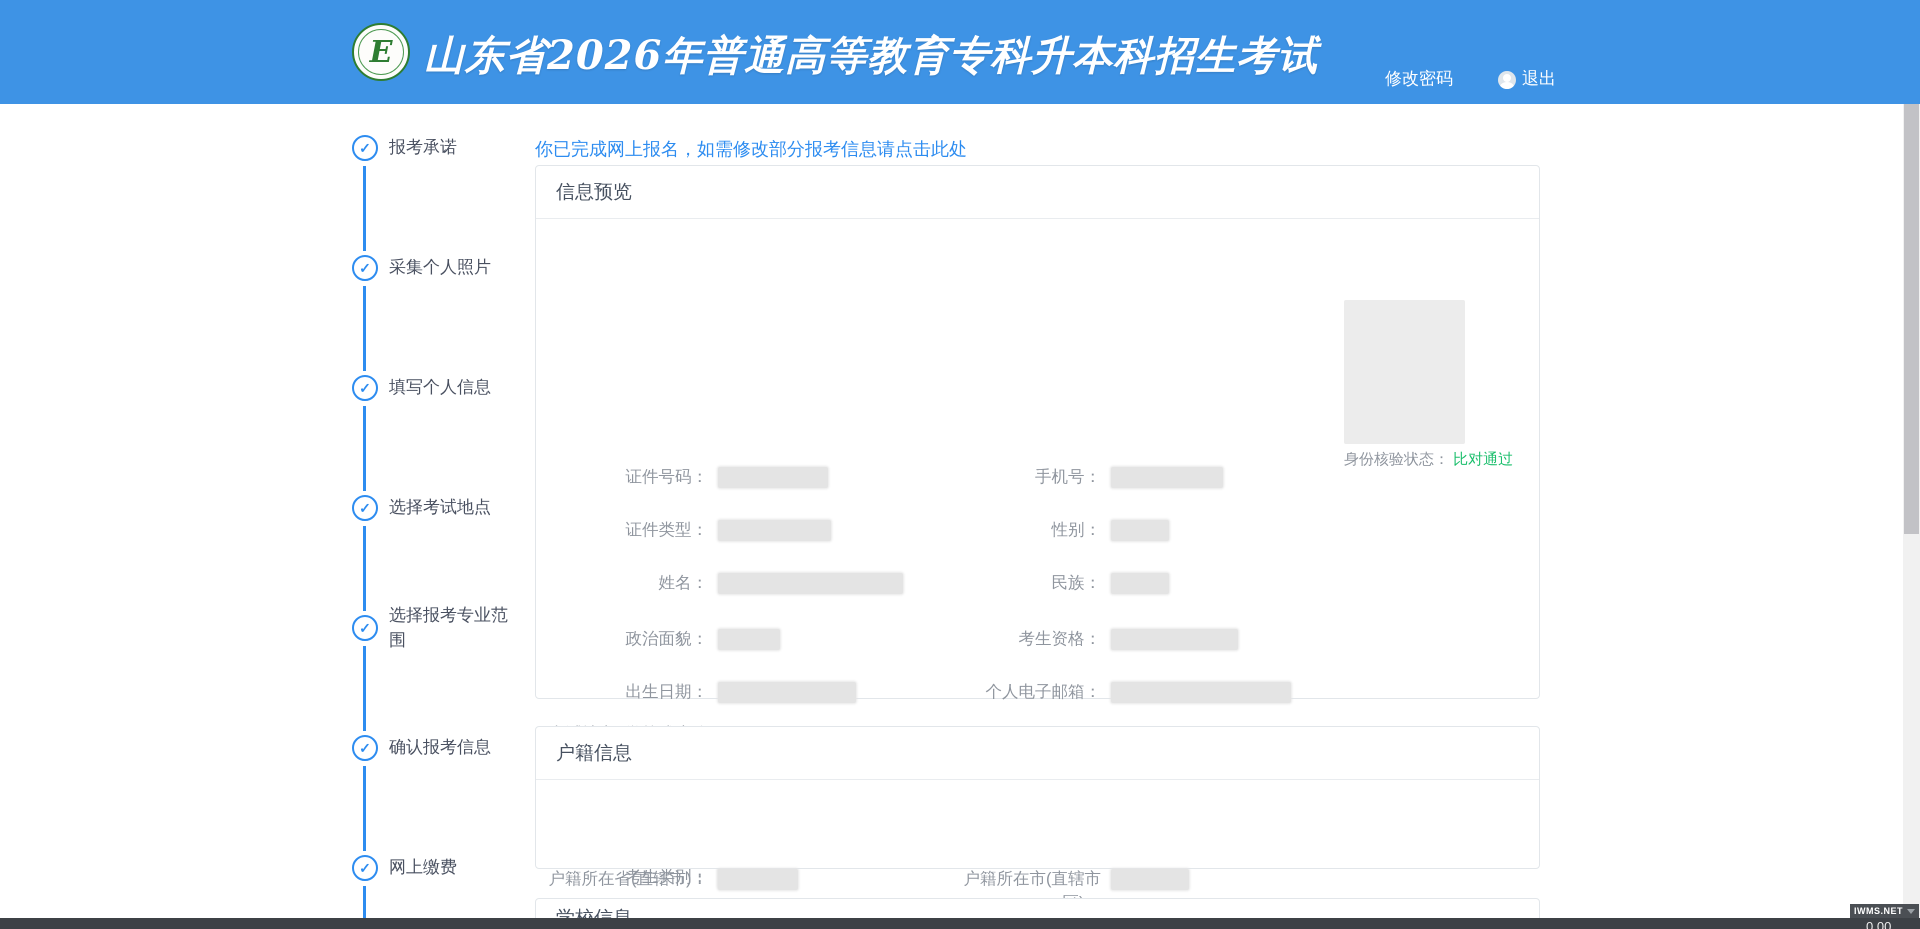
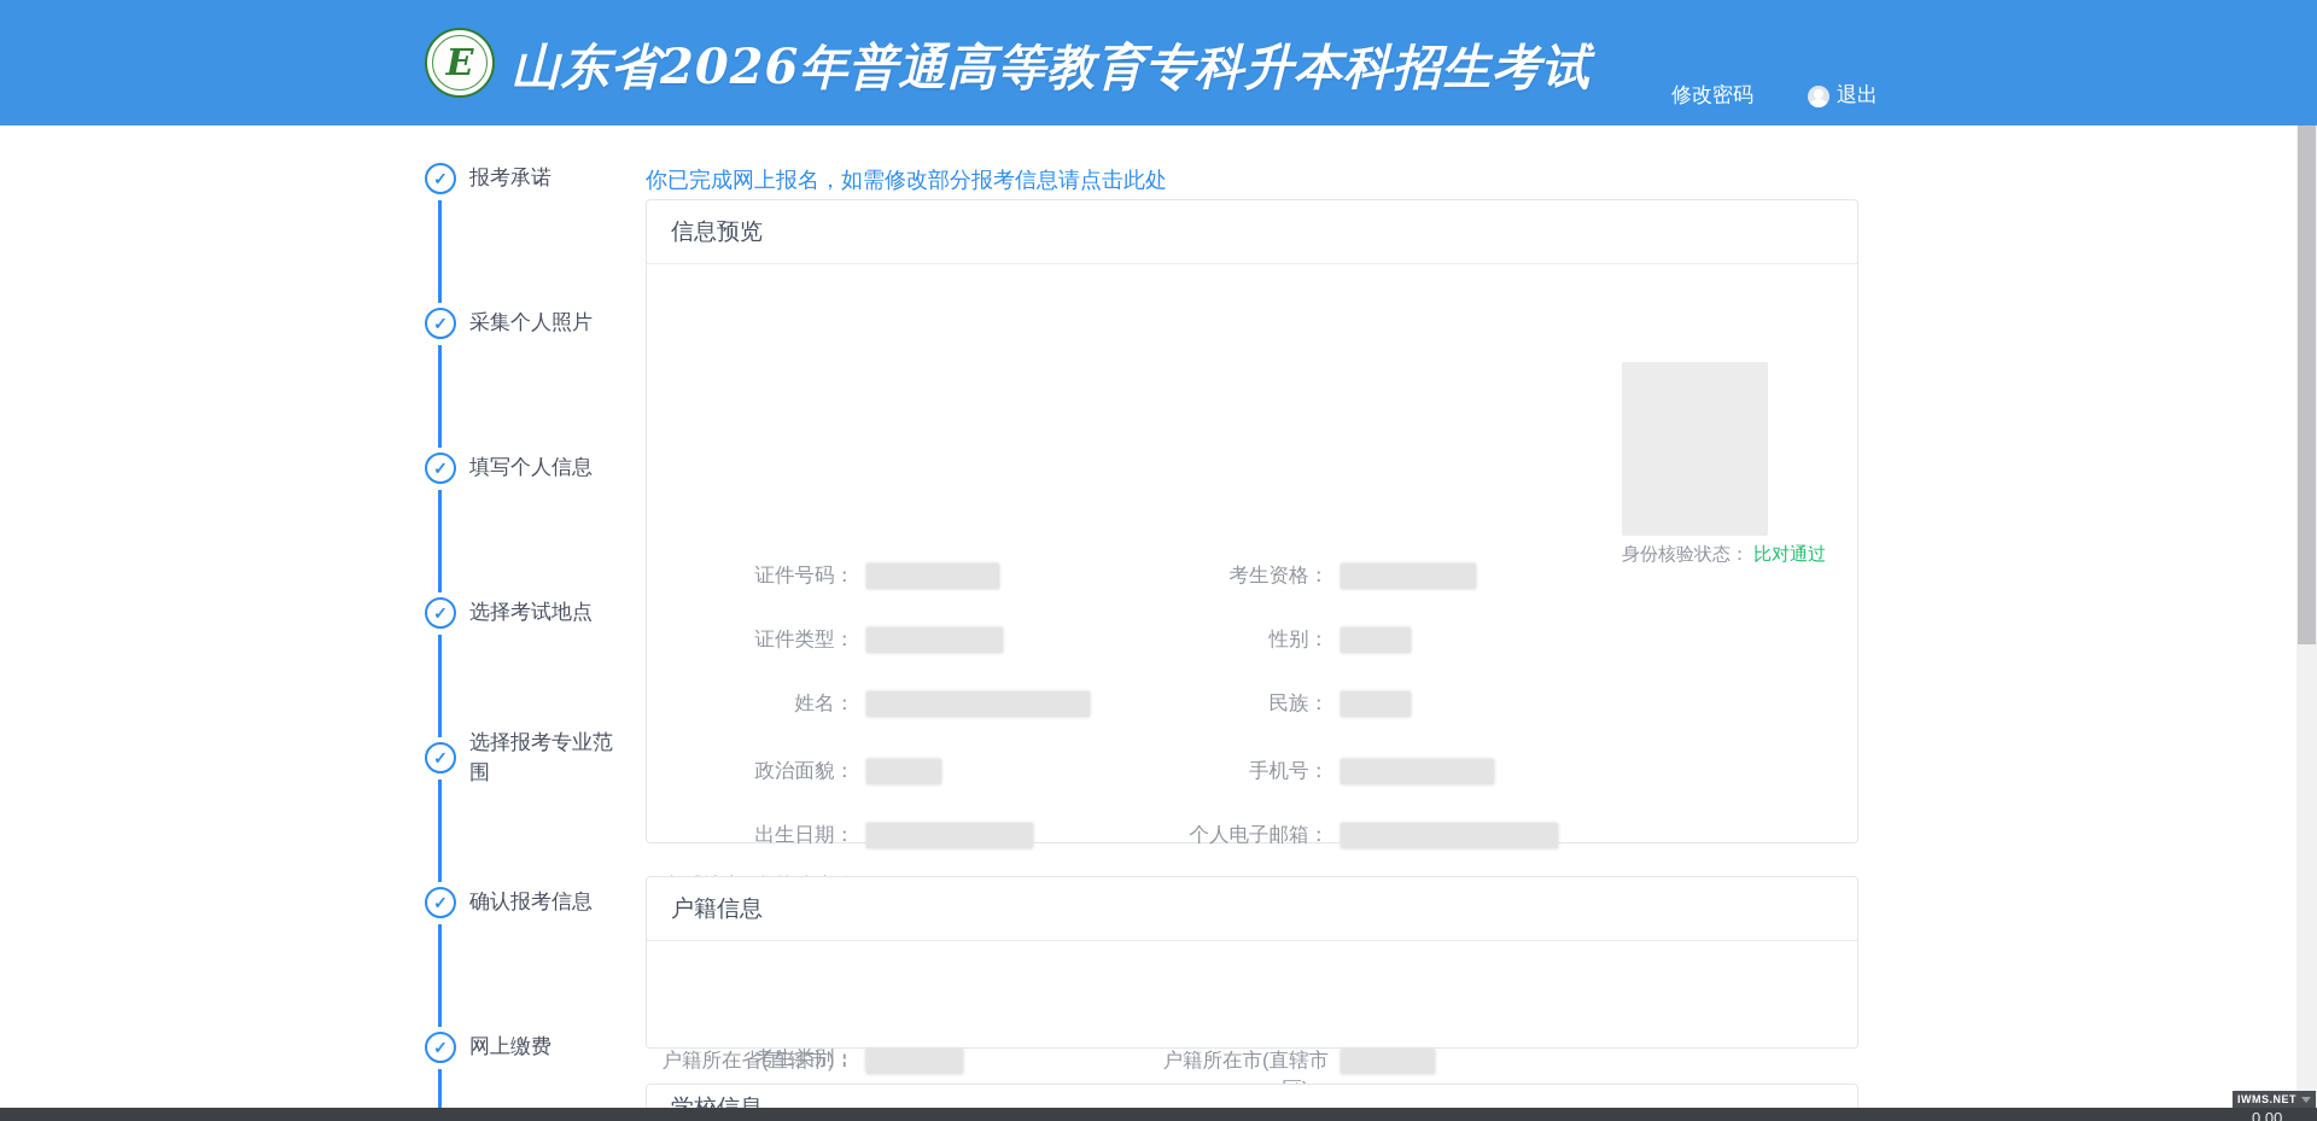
  E
  山东省2026年普通高等教育专科升本科招生考试
  修改密码
  退出
  ✓
  报考承诺
  ✓
  采集个人照片
  ✓
  填写个人信息
  ✓
  选择考试地点
  ✓
  选择报考专业范围
  ✓
  确认报考信息
  ✓
  网上缴费
  你已完成网上报名，如需修改部分报考信息请点击此处
  信息预览
  证件号码：
  证件类型：
  姓名：
  政治面貌：
  出生日期：
  考生类别：
- 手机号：
+ 考生资格：
  性别：
  民族：
- 考生资格：
+ 手机号：
  个人电子邮箱：
  身份核验状态： 比对通过
  户籍信息
  户籍所在省(直辖市)：
  户籍所在市(直辖市
  IWMS.NET
  0.00
